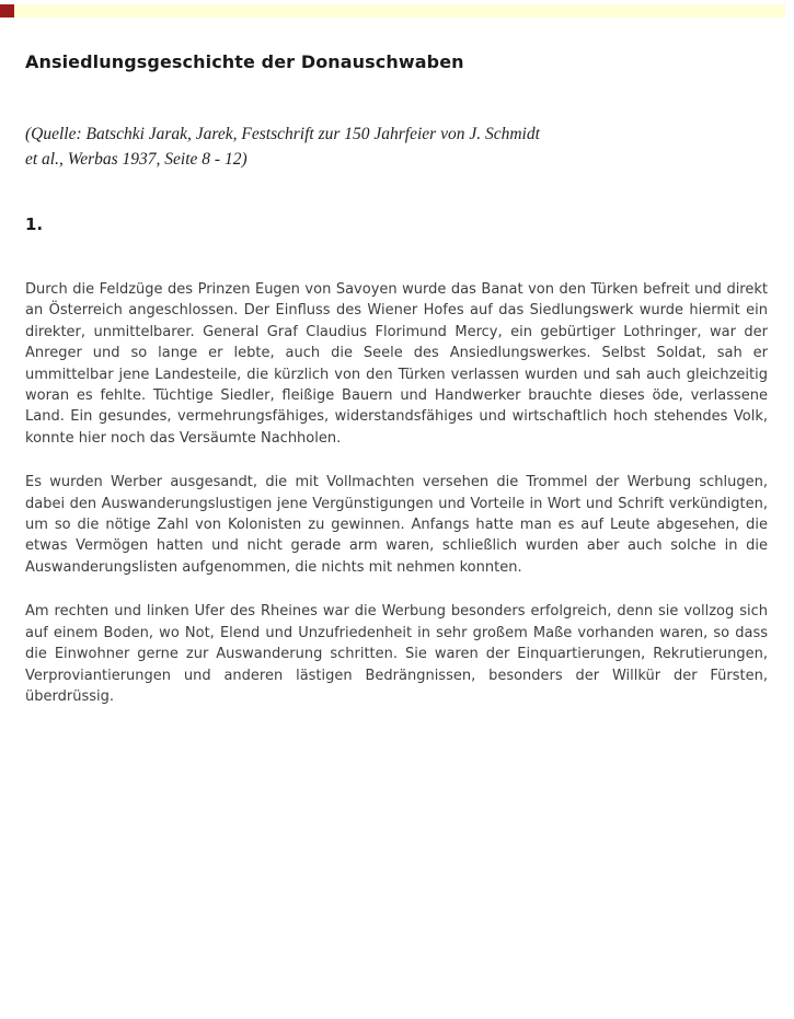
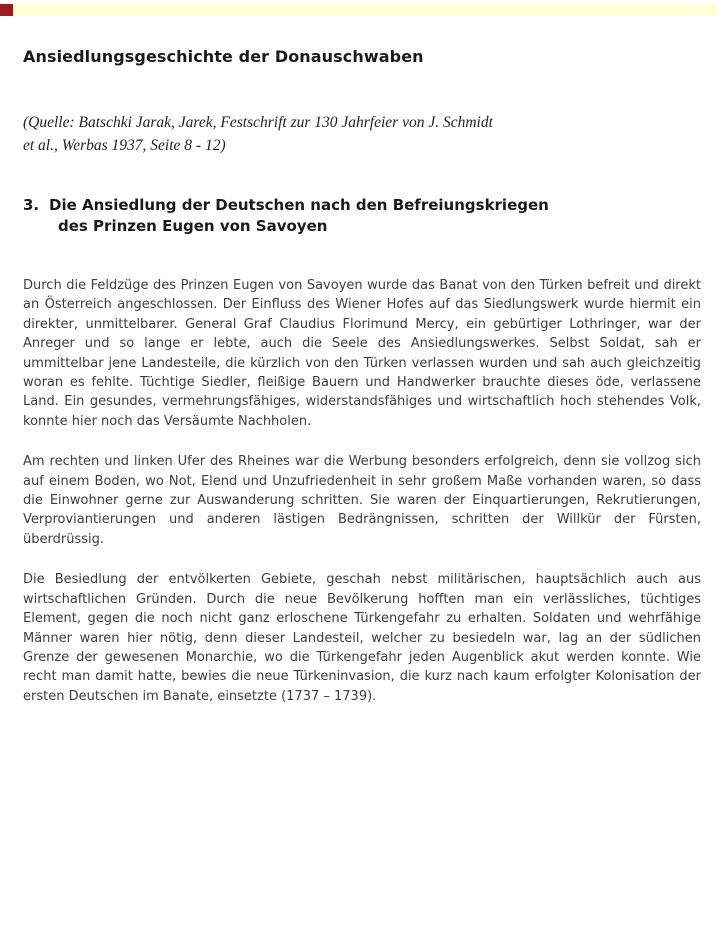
  Ansiedlungsgeschichte der Donauschwaben
- (Quelle: Batschki Jarak, Jarek, Festschrift zur 150 Jahrfeier von J. Schmidt
+ (Quelle: Batschki Jarak, Jarek, Festschrift zur 130 Jahrfeier von J. Schmidt
  et al., Werbas 1937, Seite 8 - 12)
- 1.
+ 3.
+ Die Ansiedlung der Deutschen nach den Befreiungskriegen
+ des Prinzen Eugen von Savoyen
  Durch die Feldzüge des Prinzen Eugen von Savoyen wurde das Banat von den Türken befreit und direkt an Österreich angeschlossen. Der Einfluss des Wiener Hofes auf das Siedlungswerk wurde hiermit ein direkter, unmittelbarer. General Graf Claudius Florimund Mercy, ein gebürtiger Lothringer, war der Anreger und so lange er lebte, auch die Seele des Ansiedlungswerkes. Selbst Soldat, sah er ummittelbar jene Landesteile, die kürzlich von den Türken verlassen wurden und sah auch gleichzeitig woran es fehlte. Tüchtige Siedler, fleißige Bauern und Handwerker brauchte dieses öde, verlassene Land. Ein gesundes, vermehrungsfähiges, widerstandsfähiges und wirtschaftlich hoch stehendes Volk, konnte hier noch das Versäumte Nachholen.
- Es wurden Werber ausgesandt, die mit Vollmachten versehen die Trommel der Werbung schlugen, dabei den Auswanderungslustigen jene Vergünstigungen und Vorteile in Wort und Schrift verkündigten, um so die nötige Zahl von Kolonisten zu gewinnen. Anfangs hatte man es auf Leute abgesehen, die etwas Vermögen hatten und nicht gerade arm waren, schließlich wurden aber auch solche in die Auswanderungslisten aufgenommen, die nichts mit nehmen konnten.
- Am rechten und linken Ufer des Rheines war die Werbung besonders erfolgreich, denn sie vollzog sich auf einem Boden, wo Not, Elend und Unzufriedenheit in sehr großem Maße vorhanden waren, so dass die Einwohner gerne zur Auswanderung schritten. Sie waren der Einquartierungen, Rekrutierungen, Verproviantierungen und anderen lästigen Bedrängnissen, besonders der Willkür der Fürsten, überdrüssig.
+ Am rechten und linken Ufer des Rheines war die Werbung besonders erfolgreich, denn sie vollzog sich auf einem Boden, wo Not, Elend und Unzufriedenheit in sehr großem Maße vorhanden waren, so dass die Einwohner gerne zur Auswanderung schritten. Sie waren der Einquartierungen, Rekrutierungen, Verproviantierungen und anderen lästigen Bedrängnissen, schritten der Willkür der Fürsten, überdrüssig.
+ Die Besiedlung der entvölkerten Gebiete, geschah nebst militärischen, hauptsächlich auch aus wirtschaftlichen Gründen. Durch die neue Bevölkerung hofften man ein verlässliches, tüchtiges Element, gegen die noch nicht ganz erloschene Türkengefahr zu erhalten. Soldaten und wehrfähige Männer waren hier nötig, denn dieser Landesteil, welcher zu besiedeln war, lag an der südlichen Grenze der gewesenen Monarchie, wo die Türkengefahr jeden Augenblick akut werden konnte. Wie recht man damit hatte, bewies die neue Türkeninvasion, die kurz nach kaum erfolgter Kolonisation der ersten Deutschen im Banate, einsetzte (1737 – 1739).
